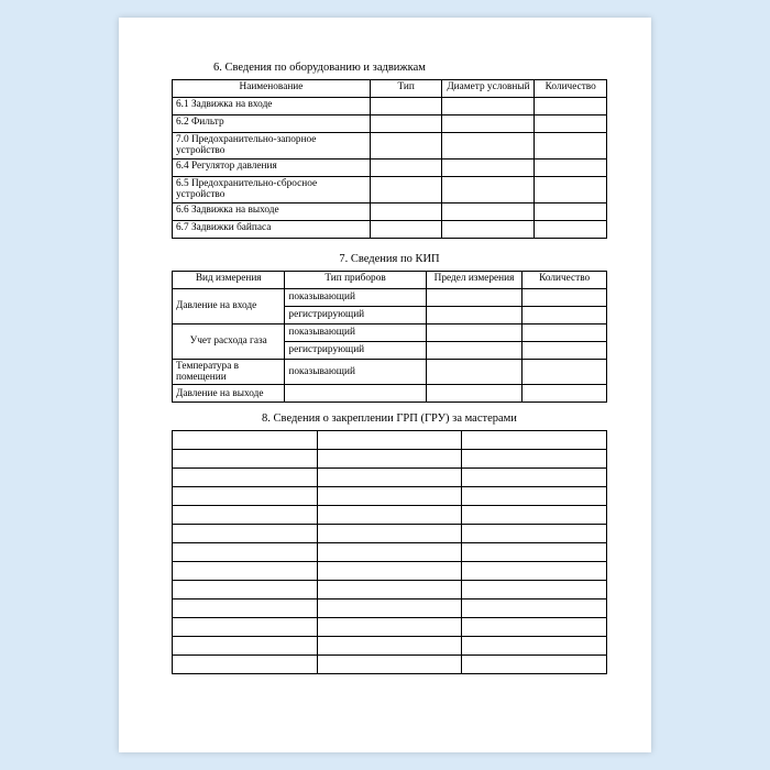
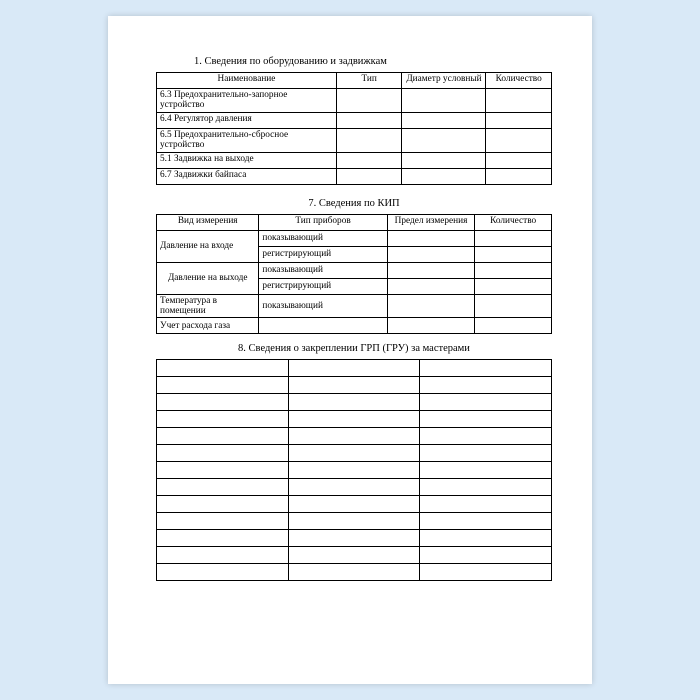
- 6. Сведения по оборудованию и задвижкам
+ 1. Сведения по оборудованию и задвижкам
  Наименование	Тип	Диаметр условный	Количество
- 6.1 Задвижка на входе
- 6.2 Фильтр
- 7.0 Предохранительно-запорное устройство
+ 6.3 Предохранительно-запорное устройство
  6.4 Регулятор давления
  6.5 Предохранительно-сбросное устройство
- 6.6 Задвижка на выходе
+ 5.1 Задвижка на выходе
  6.7 Задвижки байпаса
  7. Сведения по КИП
  Вид измерения	Тип приборов	Предел измерения	Количество
  Давление на входе	показывающий
  регистрирующий
- Учет расхода газа	показывающий
+ Давление на выходе	показывающий
  регистрирующий
  Температура в помещении	показывающий
- Давление на выходе
+ Учет расхода газа
  8. Сведения о закреплении ГРП (ГРУ) за мастерами
